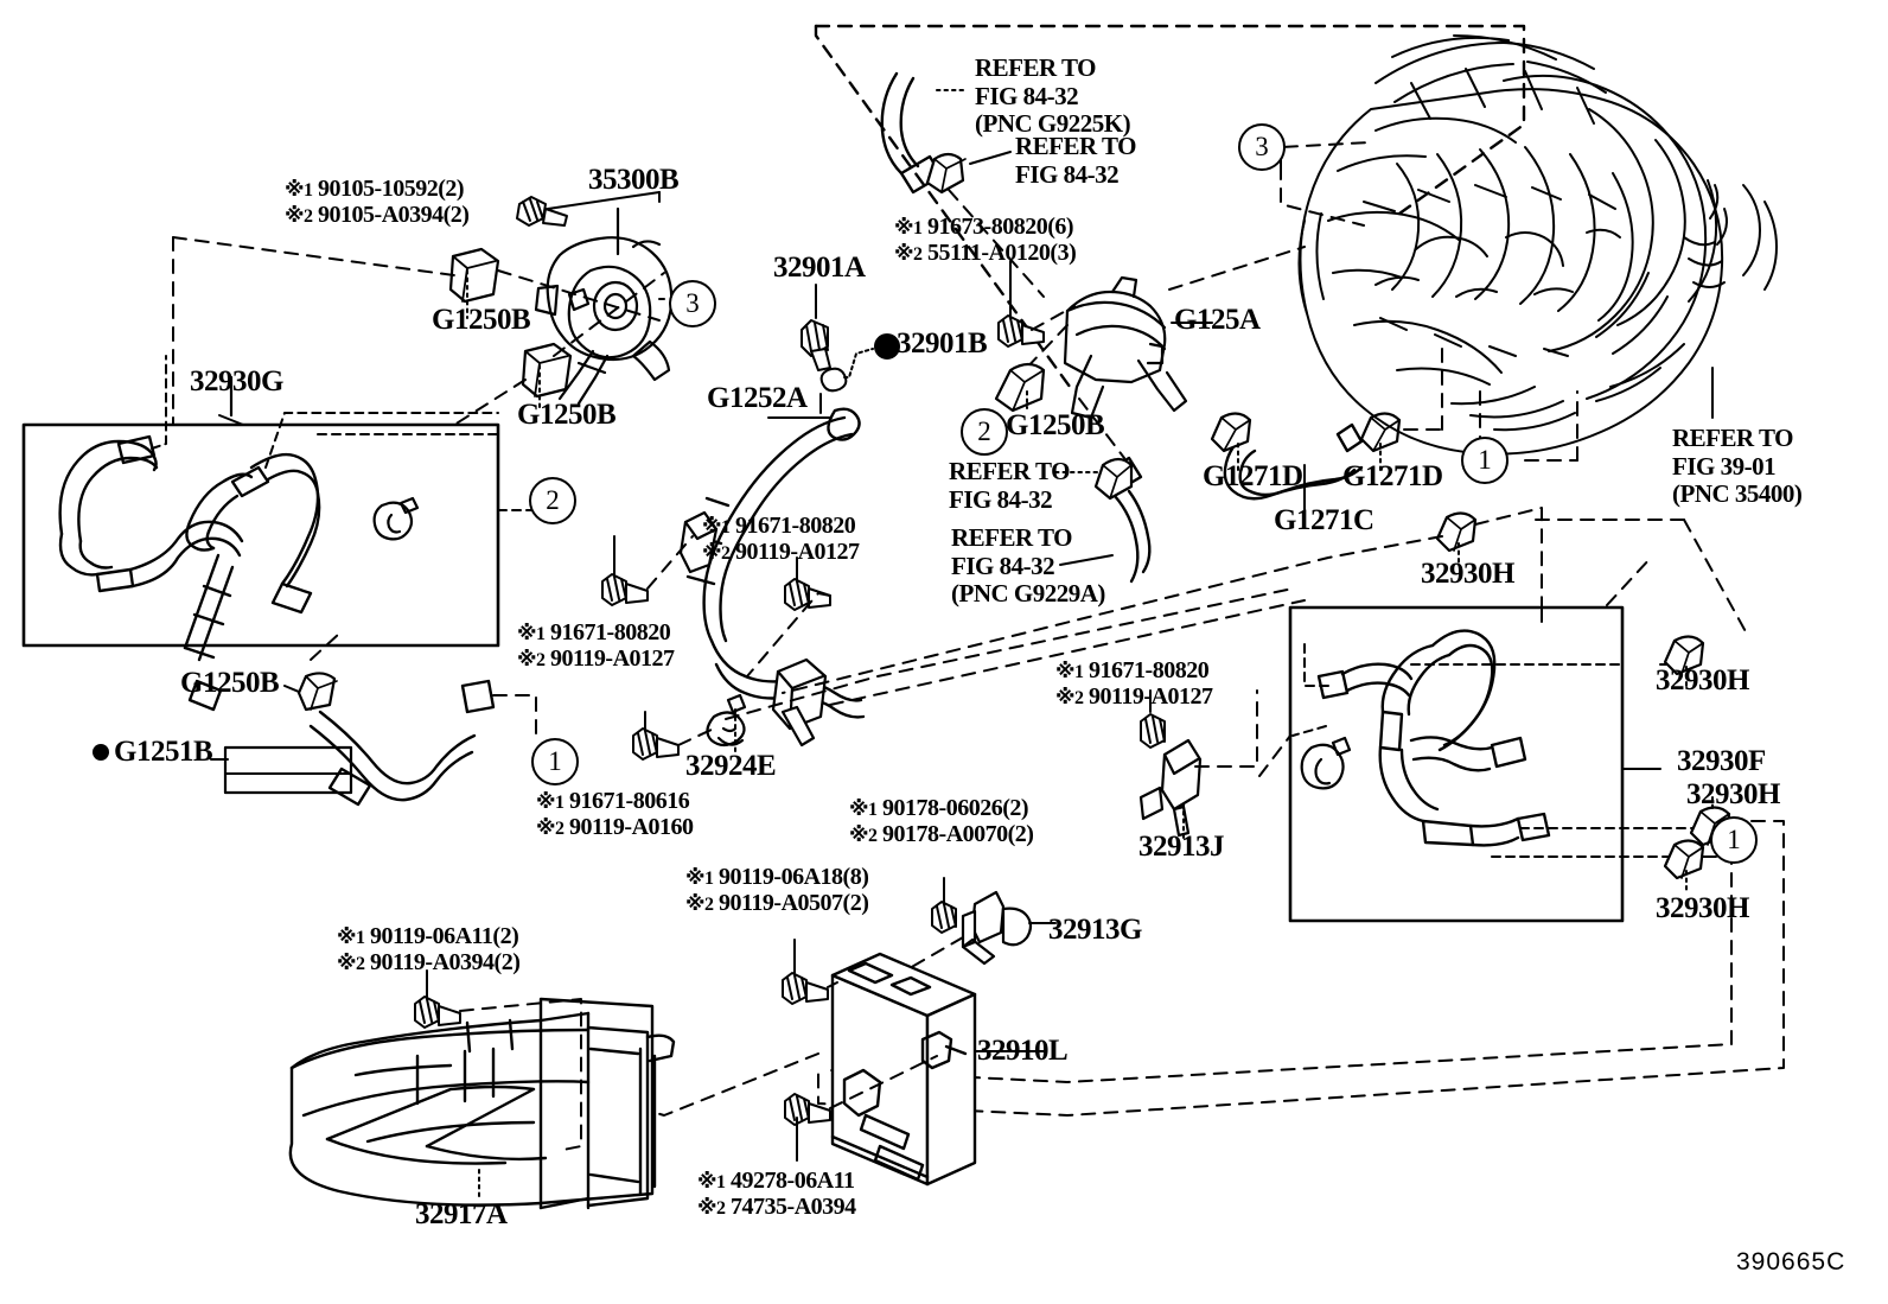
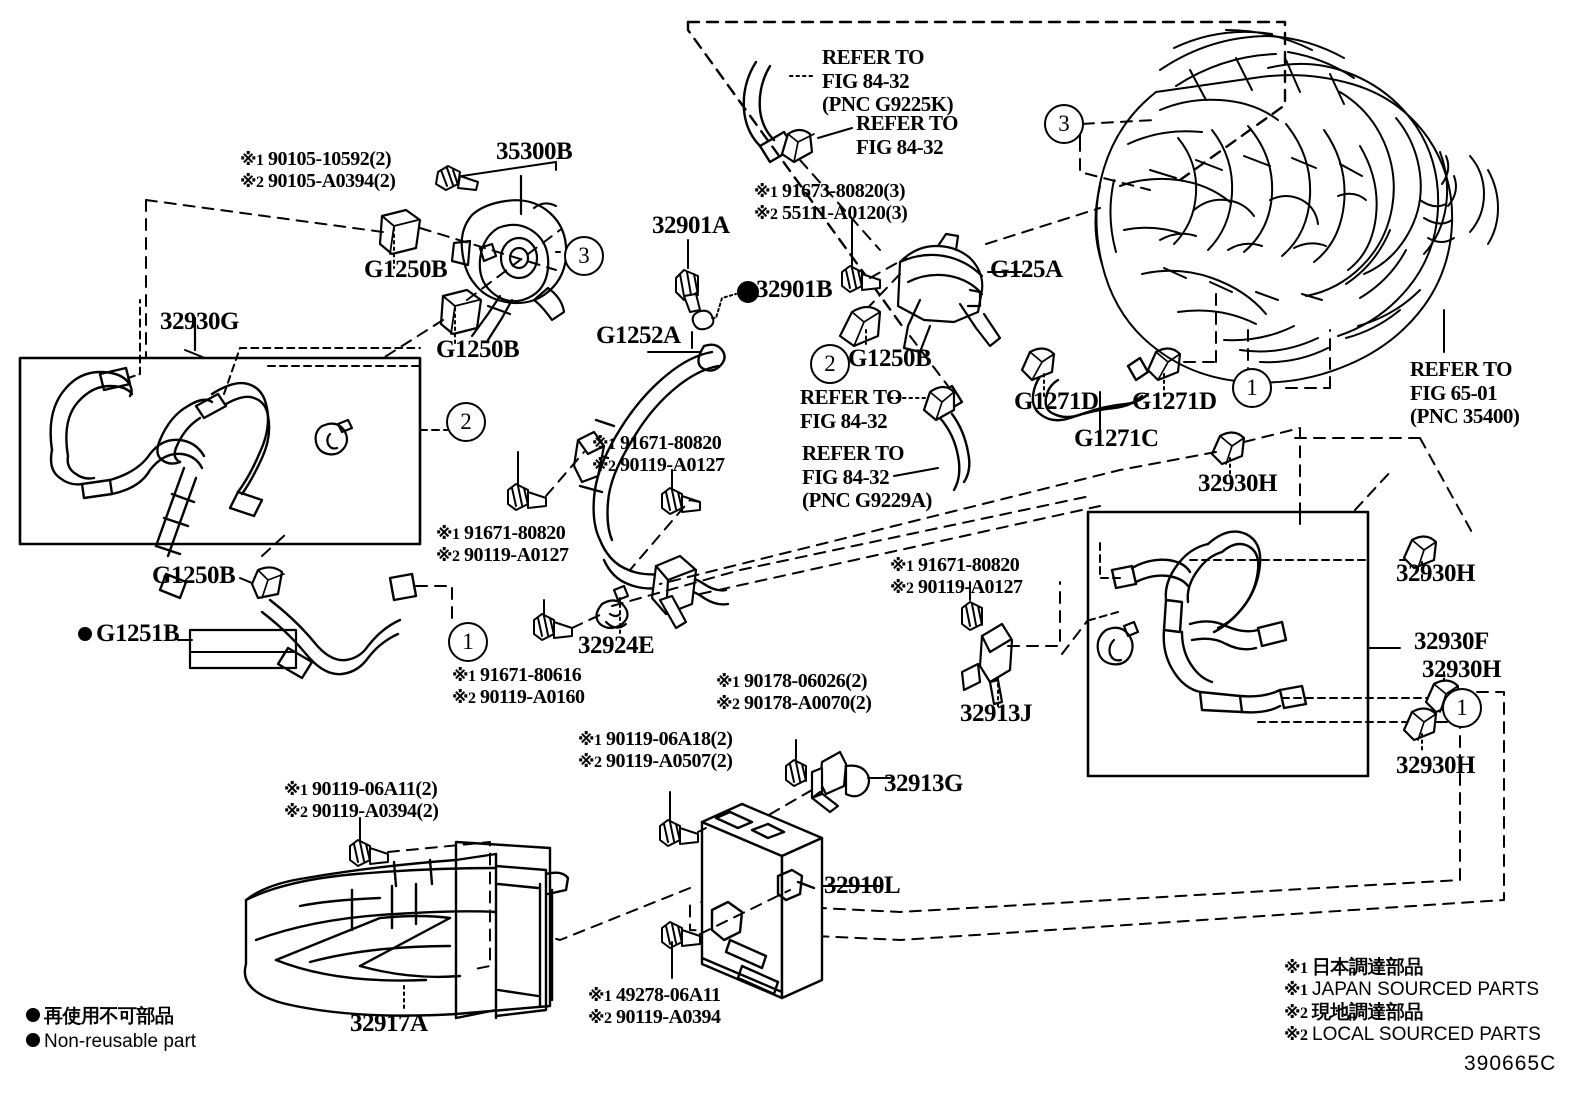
  ※1 90105-10592(2)
  ※2 90105-A0394(2)
  35300B
  G1250B
  G1250B
  32930G
  G1250B
  G1251B
  32901A
  32901B
  G1252A
  G125A
  G1250B
  G1271D
  G1271D
  G1271C
  32930H
  32930H
  32930F
  32930H
  32930H
  32924E
  32913J
  32913G
  32910L
  32917A
  REFER TO
  FIG 84-32
  (PNC G9225K)
  REFER TO
  FIG 84-32
  REFER TO
  FIG 84-32
  REFER TO
  FIG 84-32
  (PNC G9229A)
  REFER TO
- FIG 39-01
+ FIG 65-01
  (PNC 35400)
- ※1 91673-80820(6)
+ ※1 91673-80820(3)
  ※2 55111-A0120(3)
  ※1 91671-80820
  ※2 90119-A0127
  ※1 91671-80820
  ※2 90119-A0127
  ※1 91671-80616
  ※2 90119-A0160
  ※1 91671-80820
  ※2 90119-A0127
  ※1 90178-06026(2)
  ※2 90178-A0070(2)
- ※1 90119-06A18(8)
+ ※1 90119-06A18(2)
  ※2 90119-A0507(2)
  ※1 90119-06A11(2)
  ※2 90119-A0394(2)
  ※1 49278-06A11
- ※2 74735-A0394
+ ※2 90119-A0394
  3
  3
  2
  2
  1
  1
  1
+ 再使用不可部品
+ Non-reusable part
+ ※1 日本調達部品
+ ※1 JAPAN SOURCED PARTS
+ ※2 現地調達部品
+ ※2 LOCAL SOURCED PARTS
  390665C
